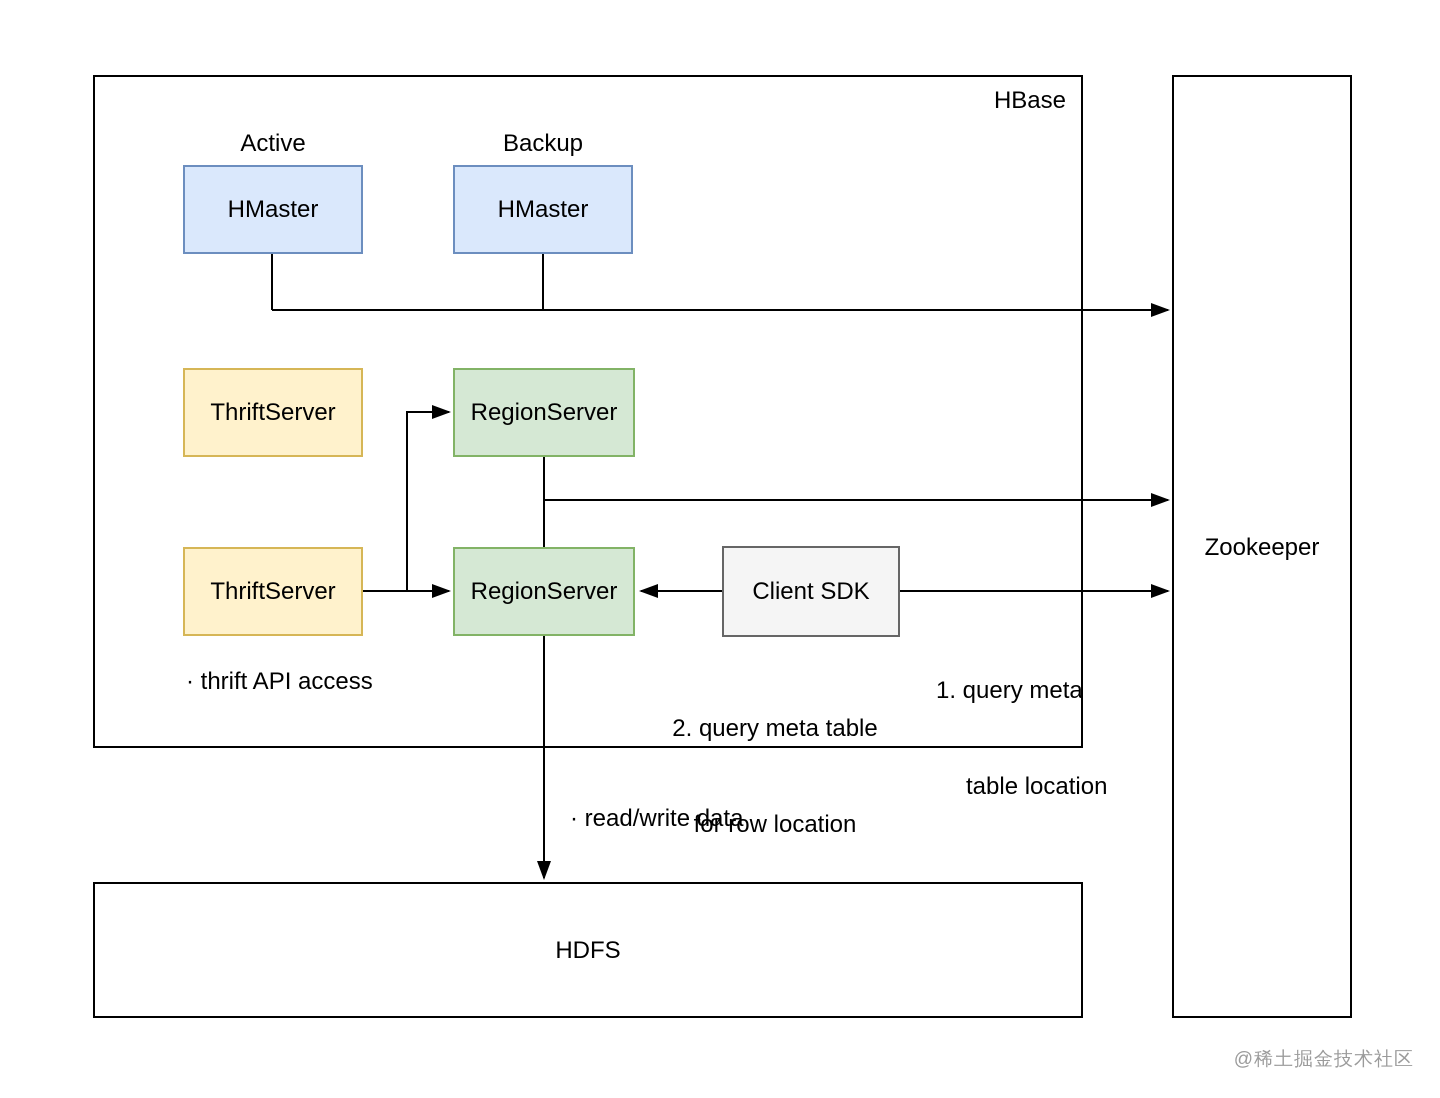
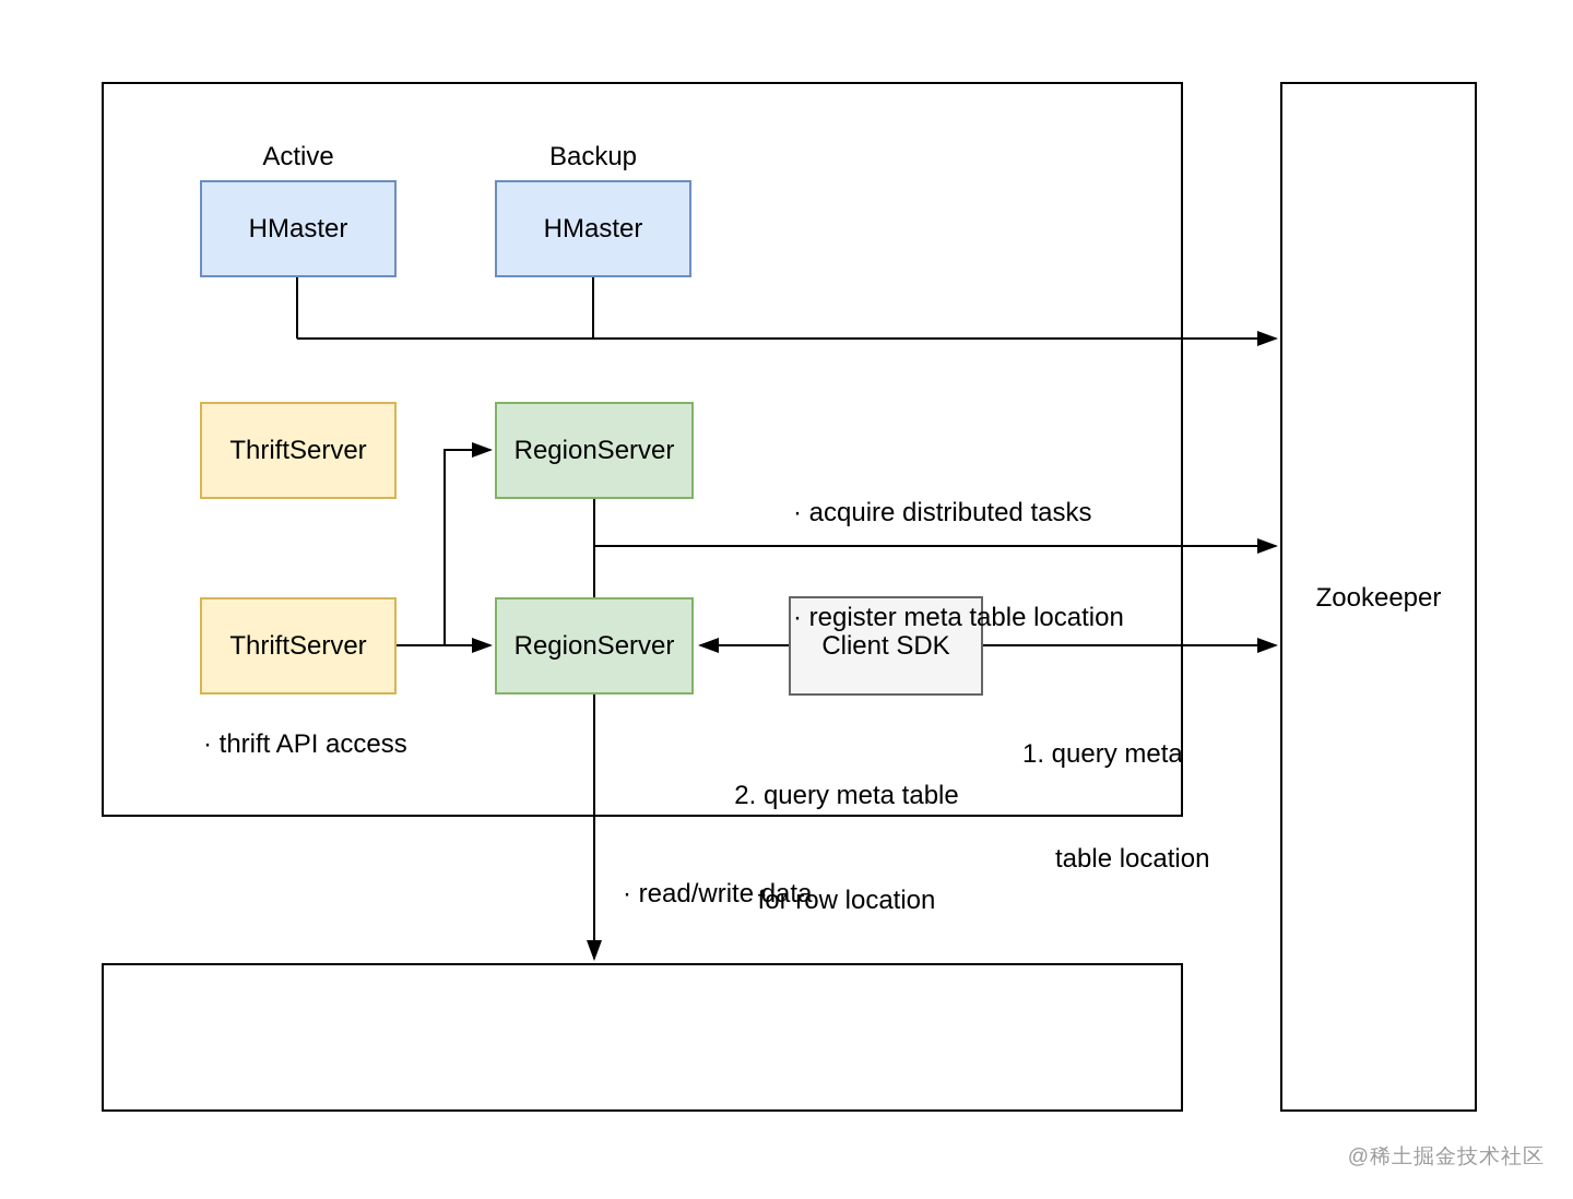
  HMaster
  HMaster
  ThriftServer
  RegionServer
  ThriftServer
  RegionServer
  Client SDK
- HBase
  Zookeeper
- HDFS
  Active
  Backup
+ · acquire distributed tasks
+ · register meta table location
  · thrift API access
  1. query meta
  table location
  2. query meta table
  for row location
  · read/write data
  @稀土掘金技术社区
